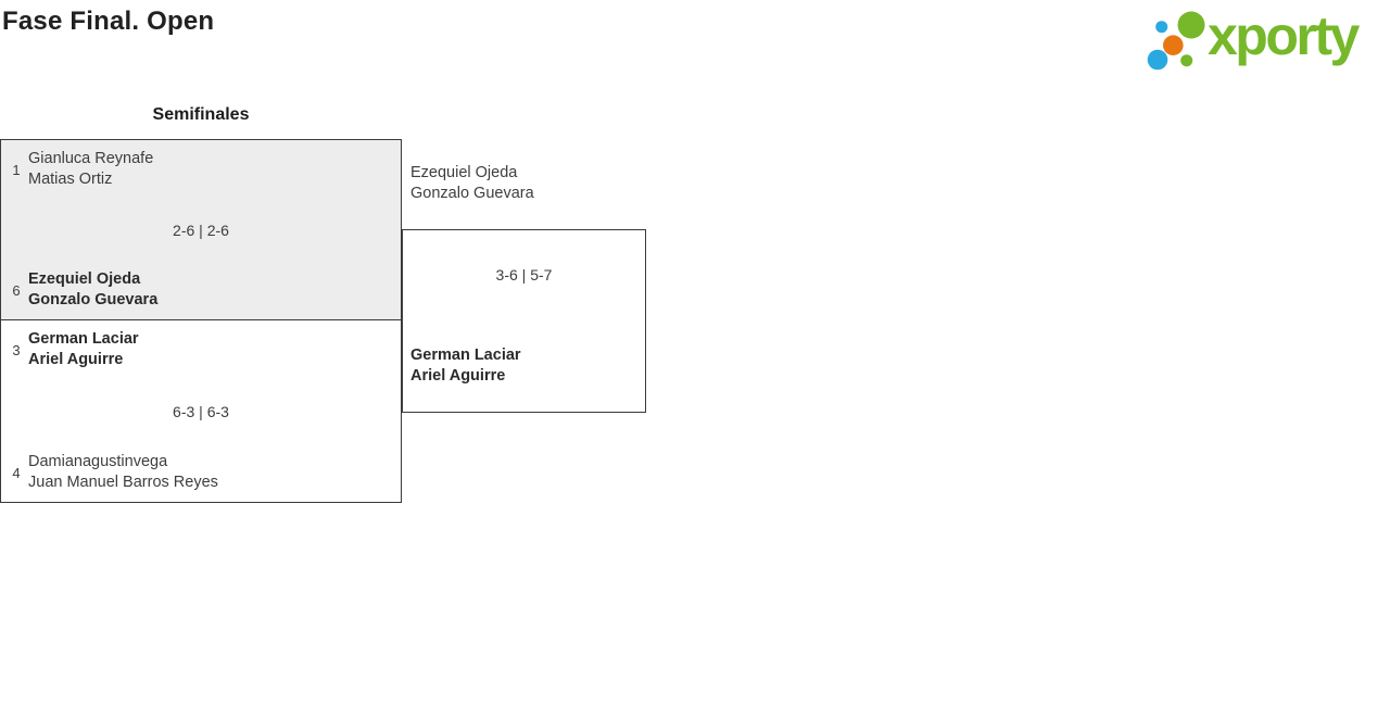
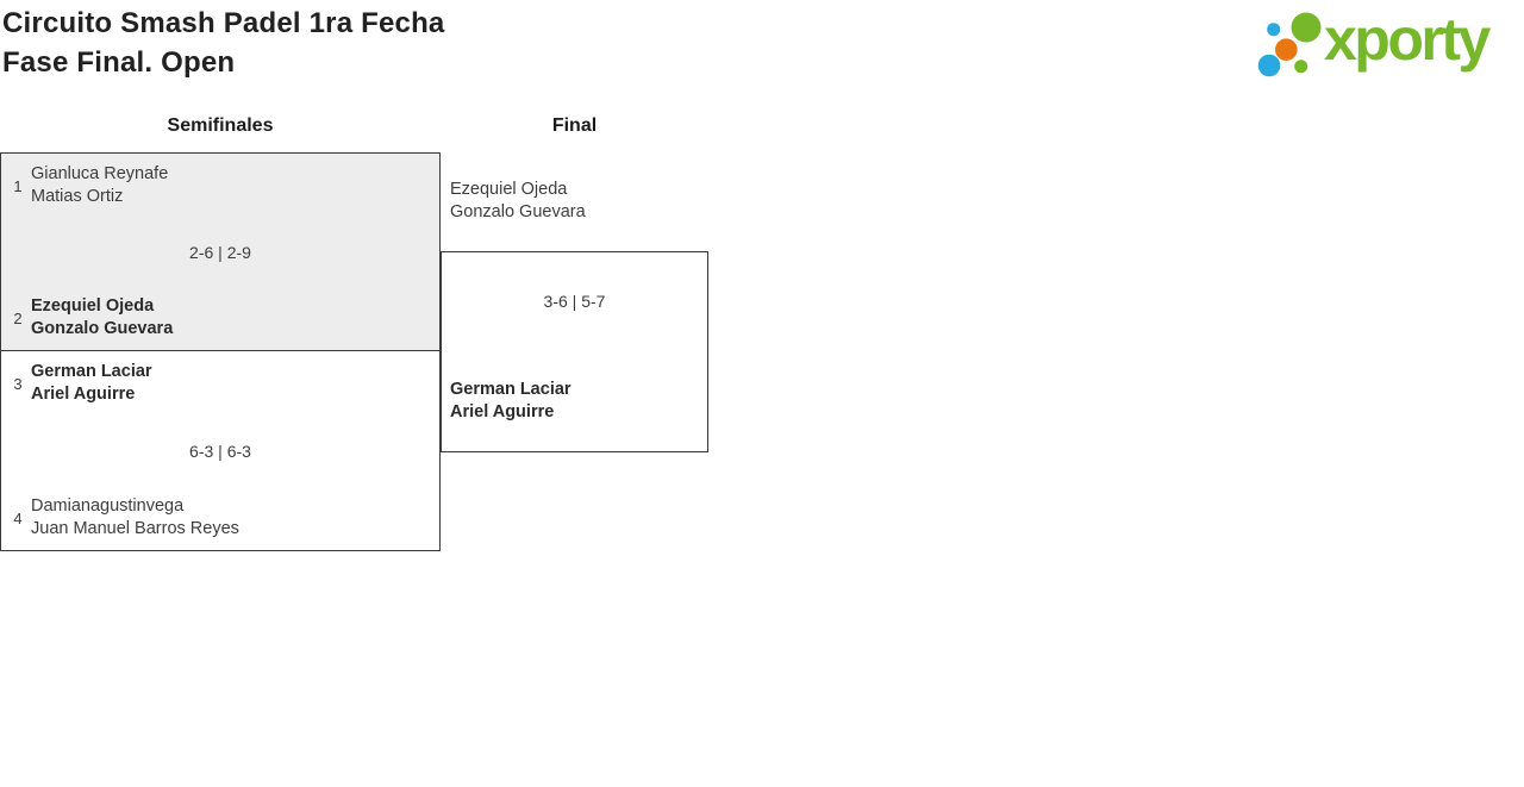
+ Circuito Smash Padel 1ra Fecha
  Fase Final. Open
  xporty
  Semifinales
+ Final
  1
  Gianluca Reynafe
  Matias Ortiz
- 2-6 | 2-6
+ 2-6 | 2-9
- 6
+ 2
  Ezequiel Ojeda
  Gonzalo Guevara
  3
  German Laciar
  Ariel Aguirre
  6-3 | 6-3
  4
  Damianagustinvega
  Juan Manuel Barros Reyes
  Ezequiel Ojeda
  Gonzalo Guevara
  3-6 | 5-7
  German Laciar
  Ariel Aguirre
